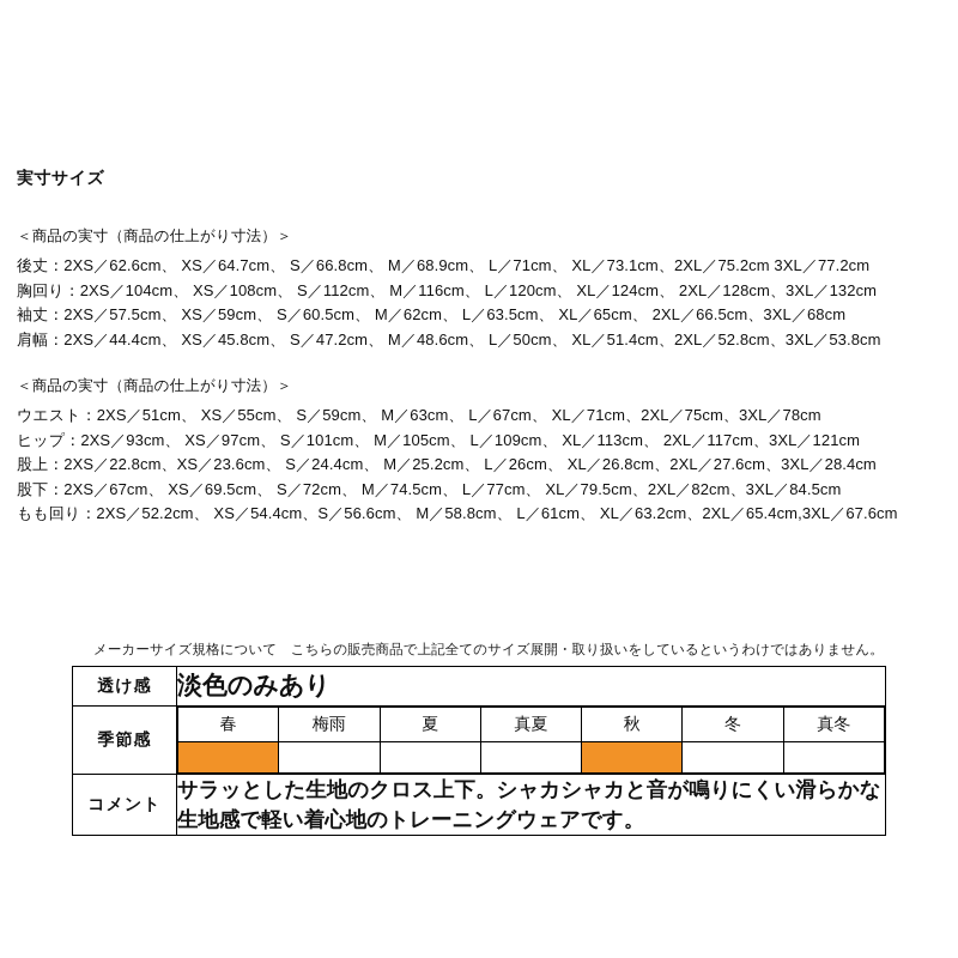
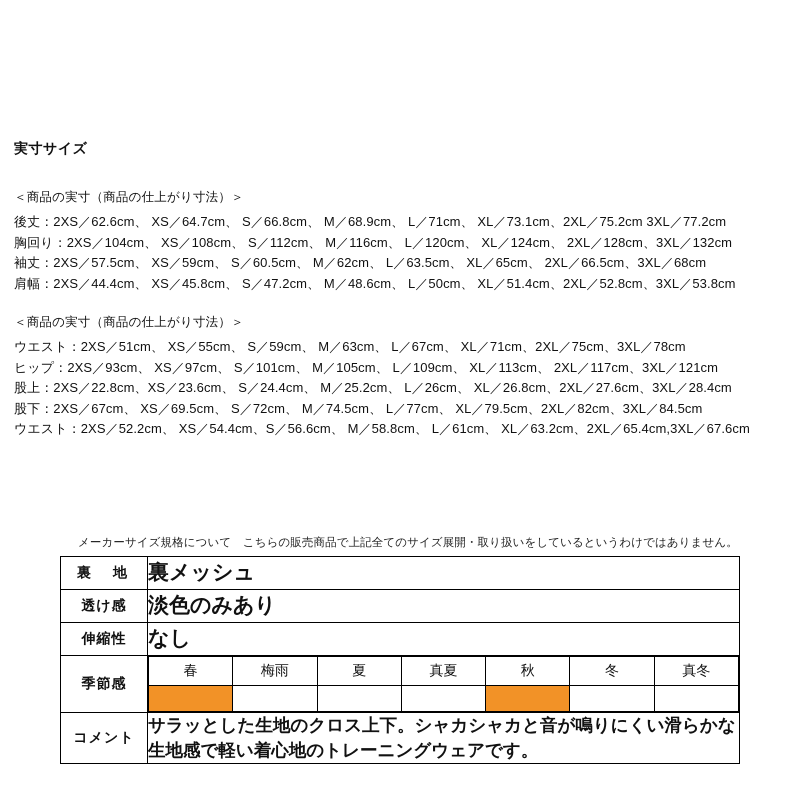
  実寸サイズ
  ＜商品の実寸（商品の仕上がり寸法）＞
  後丈：2XS／62.6cm、 XS／64.7cm、 S／66.8cm、 M／68.9cm、 L／71cm、 XL／73.1cm、2XL／75.2cm 3XL／77.2cm
  胸回り：2XS／104cm、 XS／108cm、 S／112cm、 M／116cm、 L／120cm、 XL／124cm、 2XL／128cm、3XL／132cm
  袖丈：2XS／57.5cm、 XS／59cm、 S／60.5cm、 M／62cm、 L／63.5cm、 XL／65cm、 2XL／66.5cm、3XL／68cm
  肩幅：2XS／44.4cm、 XS／45.8cm、 S／47.2cm、 M／48.6cm、 L／50cm、 XL／51.4cm、2XL／52.8cm、3XL／53.8cm
  ＜商品の実寸（商品の仕上がり寸法）＞
  ウエスト：2XS／51cm、 XS／55cm、 S／59cm、 M／63cm、 L／67cm、 XL／71cm、2XL／75cm、3XL／78cm
  ヒップ：2XS／93cm、 XS／97cm、 S／101cm、 M／105cm、 L／109cm、 XL／113cm、 2XL／117cm、3XL／121cm
  股上：2XS／22.8cm、XS／23.6cm、 S／24.4cm、 M／25.2cm、 L／26cm、 XL／26.8cm、2XL／27.6cm、3XL／28.4cm
  股下：2XS／67cm、 XS／69.5cm、 S／72cm、 M／74.5cm、 L／77cm、 XL／79.5cm、2XL／82cm、3XL／84.5cm
- もも回り：2XS／52.2cm、 XS／54.4cm、S／56.6cm、 M／58.8cm、 L／61cm、 XL／63.2cm、2XL／65.4cm,3XL／67.6cm
+ ウエスト：2XS／52.2cm、 XS／54.4cm、S／56.6cm、 M／58.8cm、 L／61cm、 XL／63.2cm、2XL／65.4cm,3XL／67.6cm
  メーカーサイズ規格について こちらの販売商品で上記全てのサイズ展開・取り扱いをしているというわけではありません。
+ 裏 地	裏メッシュ
  透け感	淡色のみあり
+ 伸縮性	なし
  季節感
  春	梅雨	夏	真夏	秋	冬	真冬
  コメント	サラッとした生地のクロス上下。シャカシャカと音が鳴りにくい滑らかな生地感で軽い着心地のトレーニングウェアです。
